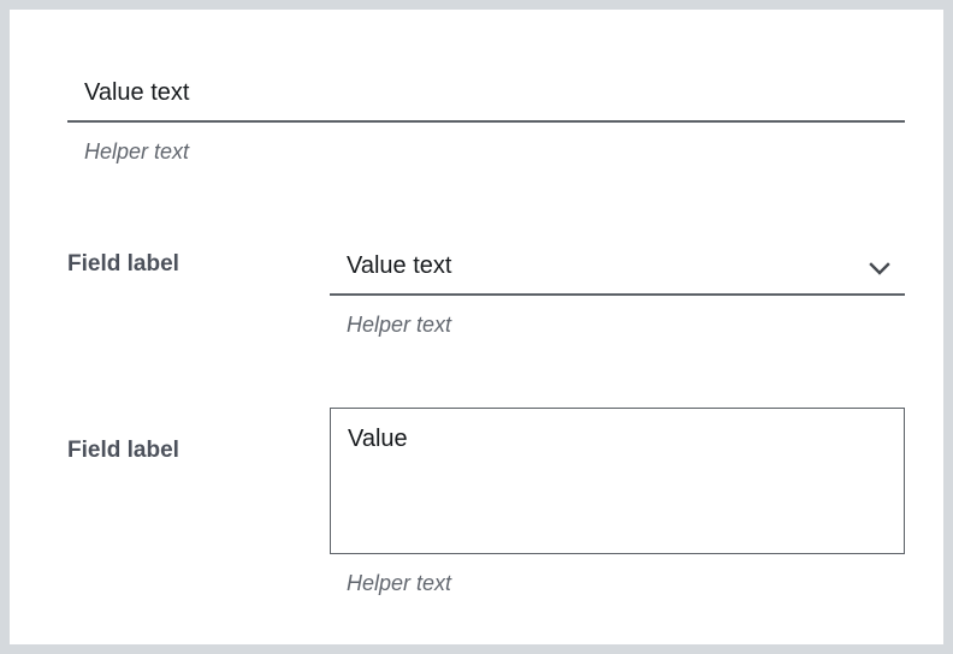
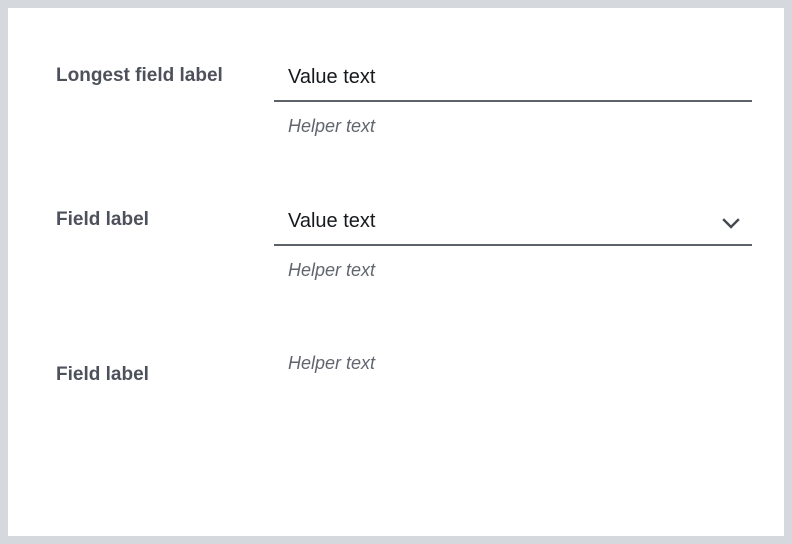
+ Longest field label
  Value text
  Helper text
  Field label
  Value text
  Helper text
  Field label
- Value
  Helper text
